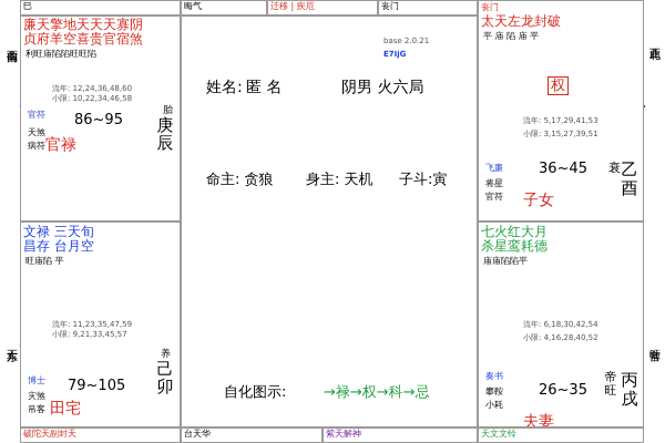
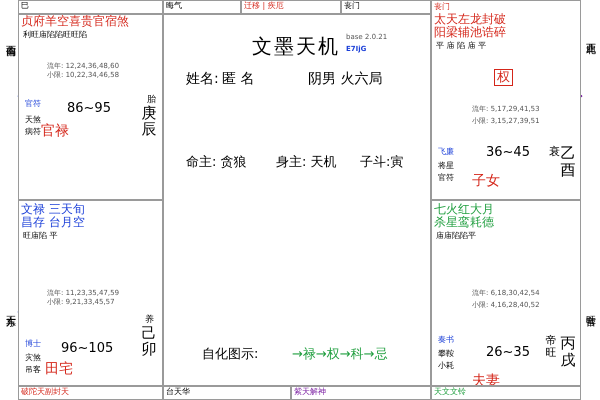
  巳
  晦气
  迁移 | 疾厄
  丧门
- 廉天擎地天天天寡阴
  贞府羊空喜贵官宿煞
  利旺庙陷陷旺旺陷
  流年: 12,24,36,48,60
  小限: 10,22,34,46,58
  胎
  庚辰
  86~95
  官符
  天煞
  病符
  官禄
  文禄 三天旬
  昌存 台月空
  旺庙陷 平
  流年: 11,23,35,47,59
  小限: 9,21,33,45,57
  养
  己卯
- 79~105
+ 96~105
  博士
  灾煞
  吊客
  田宅
  丧门
  太天左龙封破
+ 阳梁辅池诰碎
  平 庙 陷 庙 平
  权
  流年: 5,17,29,41,53
  小限: 3,15,27,39,51
  衰
  乙酉
  36~45
  飞廉
  将星
  官符
  子女
  七火红大月
  杀星鸾耗德
  庙庙陷陷平
  流年: 6,18,30,42,54
  小限: 4,16,28,40,52
  帝旺
  丙戌
  26~35
  奏书
  攀鞍
  小耗
  夫妻
+ 文墨天机
  base 2.0.21
  E7IjG
  姓名:
  匿 名
  阴男 火六局
  命主: 贪狼
  身主: 天机
  子斗:寅
  自化图示:
  →禄→权→科→忌
  破陀天副封天
  台天华
  紫天解神
  天文文铃
